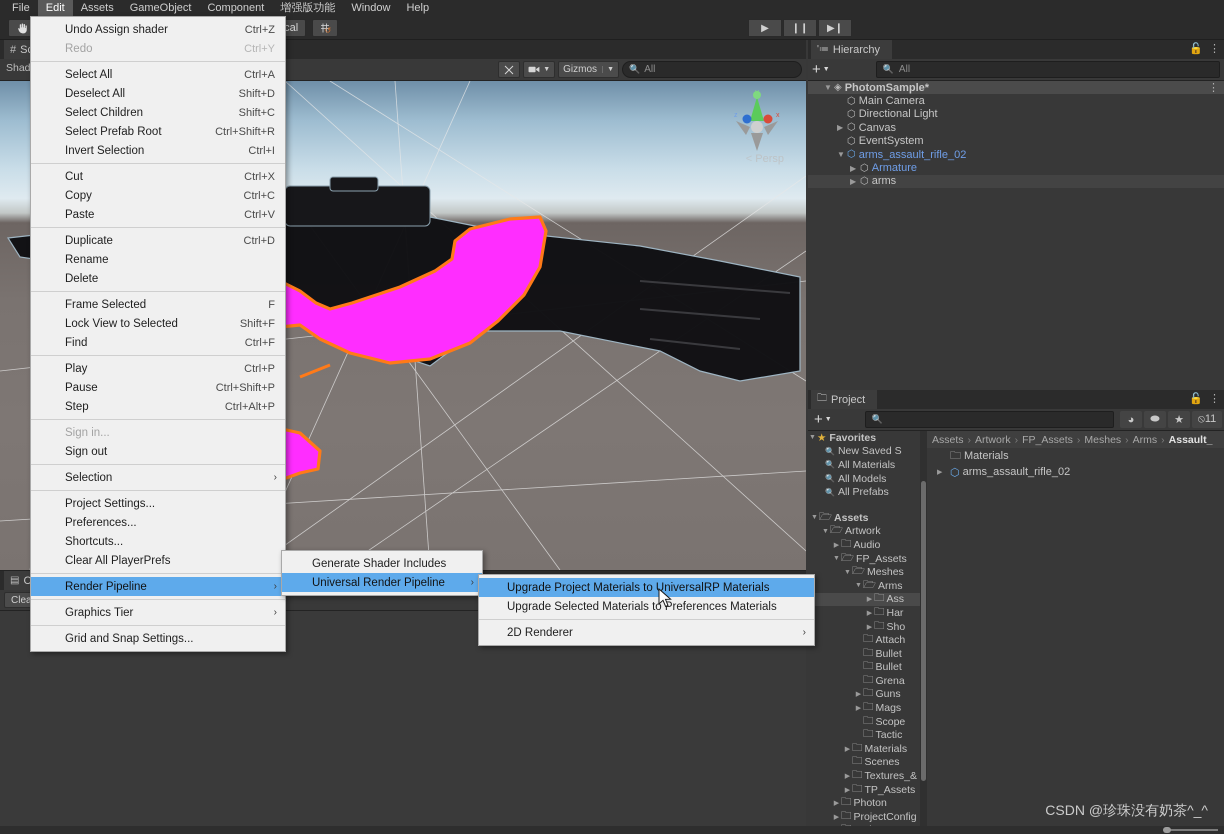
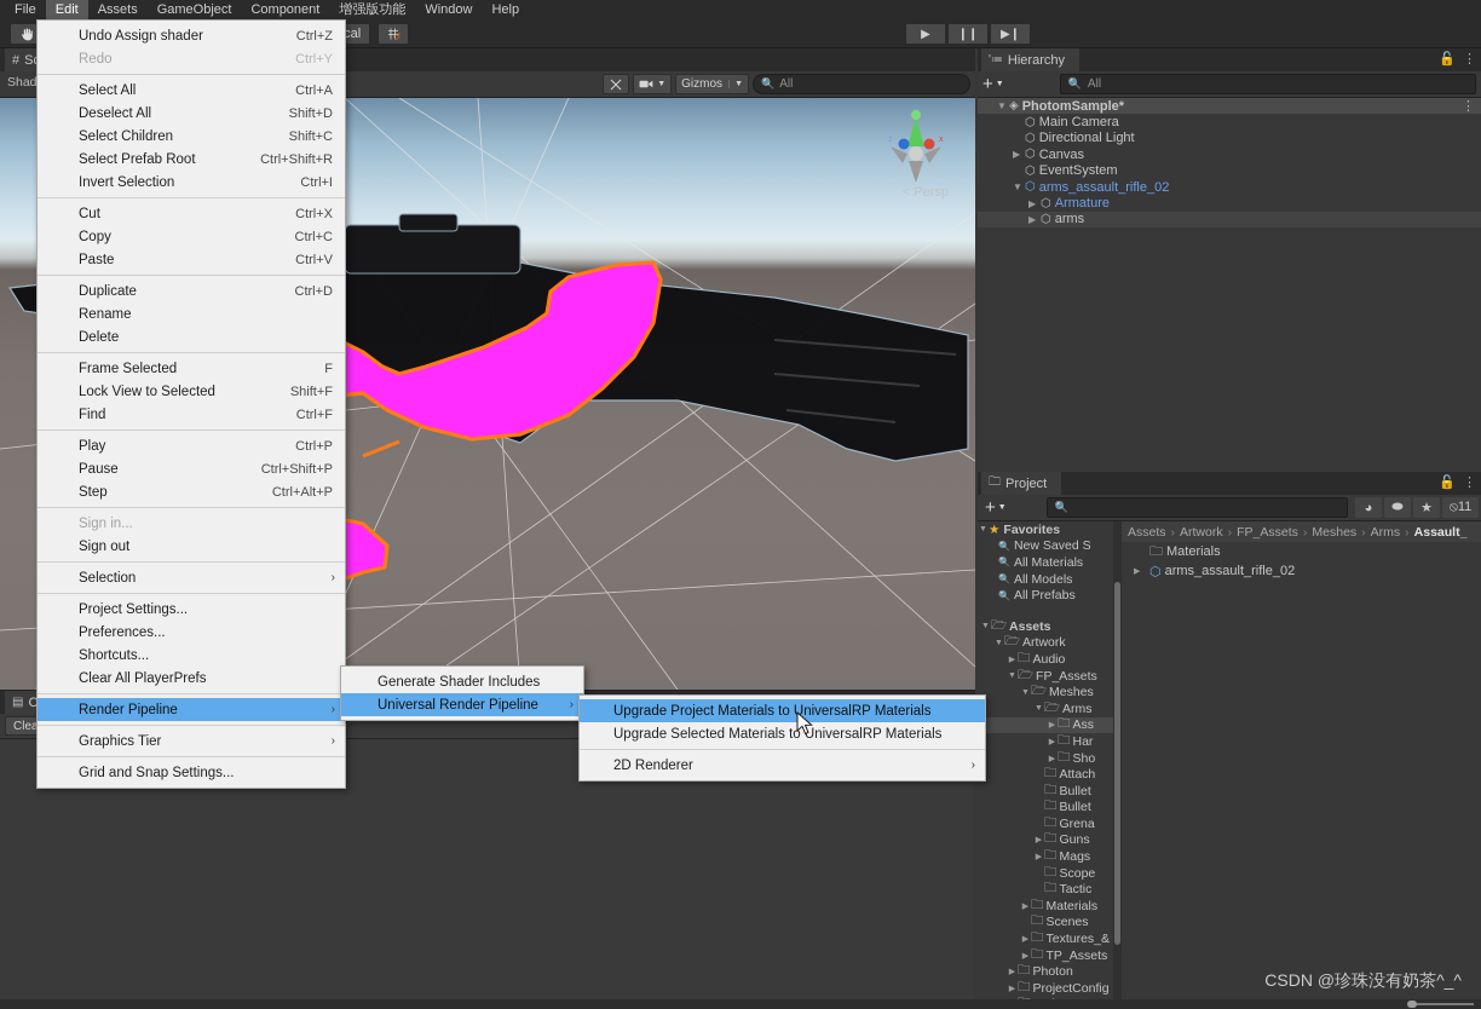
  File
  Edit
  Assets
  GameObject
  Component
  增强版功能
  Window
  Help
  ↺
  ▶
  ❙❙
  ▶❙
  #
  Shad
  Gizmos
  🔍
  All
  < Persp
  ▤
  Clea
  '≔
  Hierarchy
  🔓
  ⋮
  +
  🔍
  All
  ▼
  ◈
  PhotomSample*
  ⋮
  ⬡
  Main Camera
  ⬡
  Directional Light
  ▶
  ⬡
  Canvas
  ⬡
  EventSystem
  ▼
  ⬡
  arms_assault_rifle_02
  ▶
  ⬡
  Armature
  ▶
  ⬡
  arms
  🗀
  Project
  🔓
  ⋮
  +
  🔍
  ◕
  ⬬
  ★
  ⦸11
  ★
  Favorites
  🔍
  New Saved S
  🔍
  All Materials
  🔍
  All Models
  🔍
  All Prefabs
  🗁
  Assets
  🗁
  Artwork
  🗀
  Audio
  🗁
  FP_Assets
  🗁
  Meshes
  🗁
  Arms
  🗀
  Ass
  🗀
  Har
  🗀
  Sho
  🗀
  Attach
  🗀
  Bullet
  🗀
  Bullet
  🗀
  Grena
  🗀
  Guns
  🗀
  Mags
  🗀
  Scope
  🗀
  Tactic
  🗀
  Materials
  🗀
  Scenes
  🗀
  Textures_&
  🗀
  TP_Assets
  🗀
  Photon
  🗀
  ProjectConfig
  Assets
  ›
  Artwork
  ›
  FP_Assets
  ›
  Meshes
  ›
  Arms
  ›
  Assault_
  🗀
  Materials
  ⬡
  arms_assault_rifle_02
  Undo Assign shader
  Ctrl+Z
  Redo
  Ctrl+Y
  Select All
  Ctrl+A
  Deselect All
  Shift+D
  Select Children
  Shift+C
  Select Prefab Root
  Ctrl+Shift+R
  Invert Selection
  Ctrl+I
  Cut
  Ctrl+X
  Copy
  Ctrl+C
  Paste
  Ctrl+V
  Duplicate
  Ctrl+D
  Rename
  Delete
  Frame Selected
  F
  Lock View to Selected
  Shift+F
  Find
  Ctrl+F
  Play
  Ctrl+P
  Pause
  Ctrl+Shift+P
  Step
  Ctrl+Alt+P
  Sign in...
  Sign out
  Selection
  ›
  Project Settings...
  Preferences...
  Shortcuts...
  Clear All PlayerPrefs
  Render Pipeline
  ›
  Graphics Tier
  ›
  Grid and Snap Settings...
  Generate Shader Includes
  Universal Render Pipeline
  ›
  Upgrade Project Materials to UniversalRP Materials
- Upgrade Selected Materials to Preferences Materials
+ Upgrade Selected Materials to UniversalRP Materials
  2D Renderer
  ›
  CSDN @珍珠没有奶茶^_^
